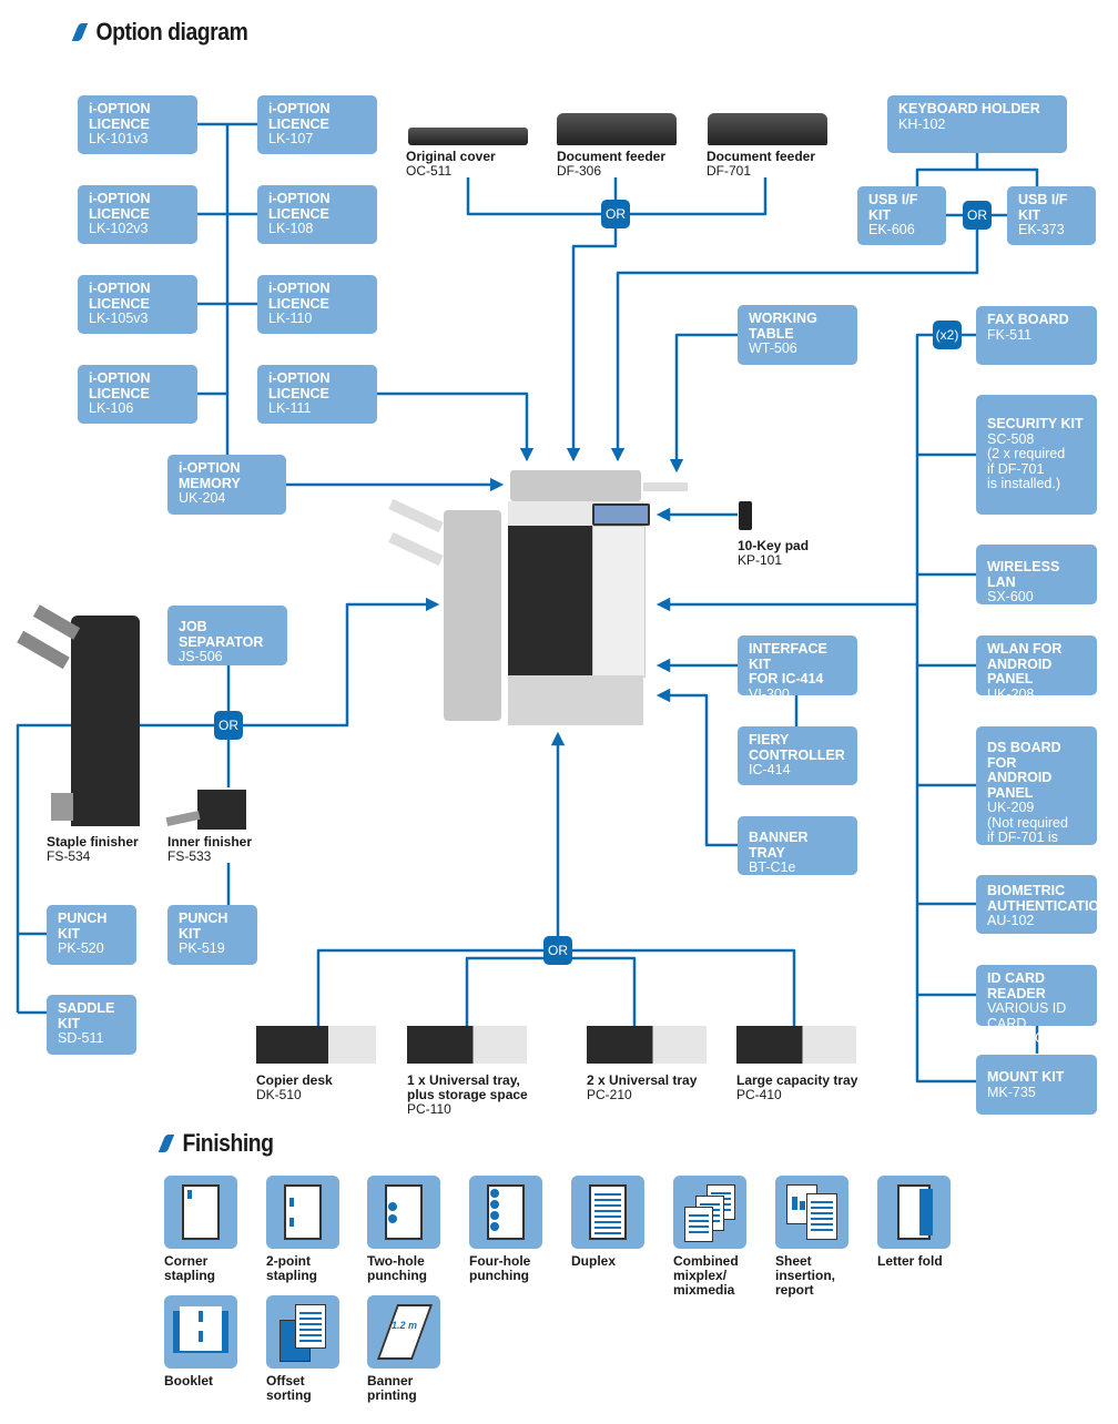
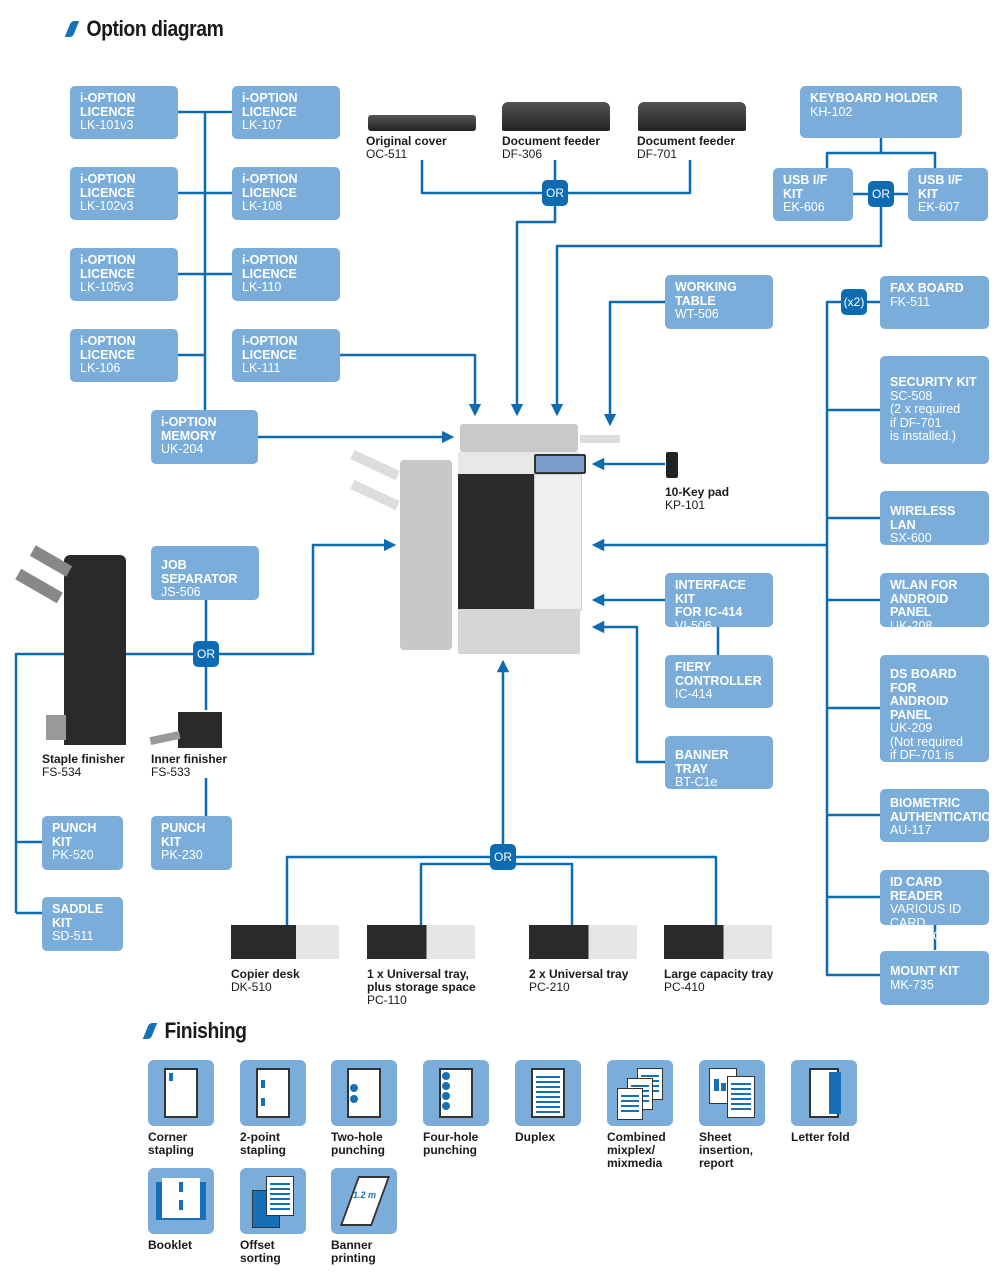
  Option diagram
  Finishing
  i-OPTION
  LICENCE
  LK-101v3
  i-OPTION
  LICENCE
  LK-107
  i-OPTION
  LICENCE
  LK-102v3
  i-OPTION
  LICENCE
  LK-108
  i-OPTION
  LICENCE
  LK-105v3
  i-OPTION
  LICENCE
  LK-110
  i-OPTION
  LICENCE
  LK-106
  i-OPTION
  LICENCE
  LK-111
  i-OPTION
  MEMORY
  UK-204
  Original cover
  OC-511
  Document feeder
  DF-306
  Document feeder
  DF-701
  OR
  KEYBOARD HOLDER
  KH-102
  USB I/F
  KIT
  EK-606
  USB I/F
  KIT
- EK-373
+ EK-607
  OR
  WORKING
  TABLE
  WT-506
  10-Key pad
  KP-101
  (x2)
  FAX BOARD
  FK-511
  SECURITY KIT
  SC-508
  (2 x required
  if DF-701
  is installed.)
  WIRELESS LAN
  SX-600
  WLAN FOR
  ANDROID PANEL
  UK-208
  DS BOARD FOR
  ANDROID PANEL
  UK-209
  (Not required
  if DF-701 is
  installed.)
  BIOMETRIC
  AUTHENTICATION
- AU-102
+ AU-117
  ID CARD READER
  VARIOUS ID CARD
  TECHNOLOGIES
  MOUNT KIT
  MK-735
  INTERFACE KIT
  FOR IC-414
- VI-300
+ VI-506
  FIERY
  CONTROLLER
  IC-414
  BANNER TRAY
  BT-C1e
  JOB SEPARATOR
  JS-506
  OR
  Staple finisher
  FS-534
  Inner finisher
  FS-533
  PUNCH
  KIT
  PK-520
  PUNCH
  KIT
- PK-519
+ PK-230
  SADDLE
  KIT
  SD-511
  OR
  Copier desk
  DK-510
  1 x Universal tray,
  plus storage space
  PC-110
  2 x Universal tray
  PC-210
  Large capacity tray
  PC-410
  Corner
  stapling
  2-point
  stapling
  Two-hole
  punching
  Four-hole
  punching
  Duplex
  Combined
  mixplex/
  mixmedia
  Sheet
  insertion,
  report
  Letter fold
  Booklet
  Offset
  sorting
  1.2 m
  Banner
  printing
